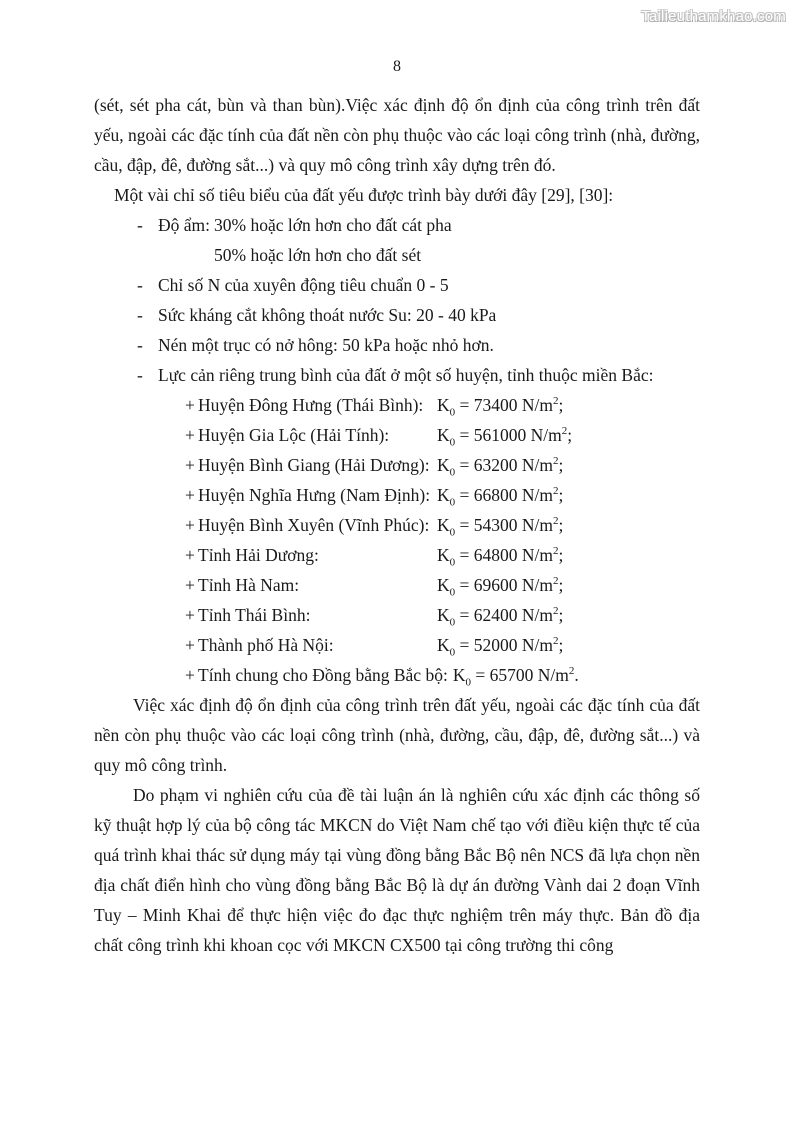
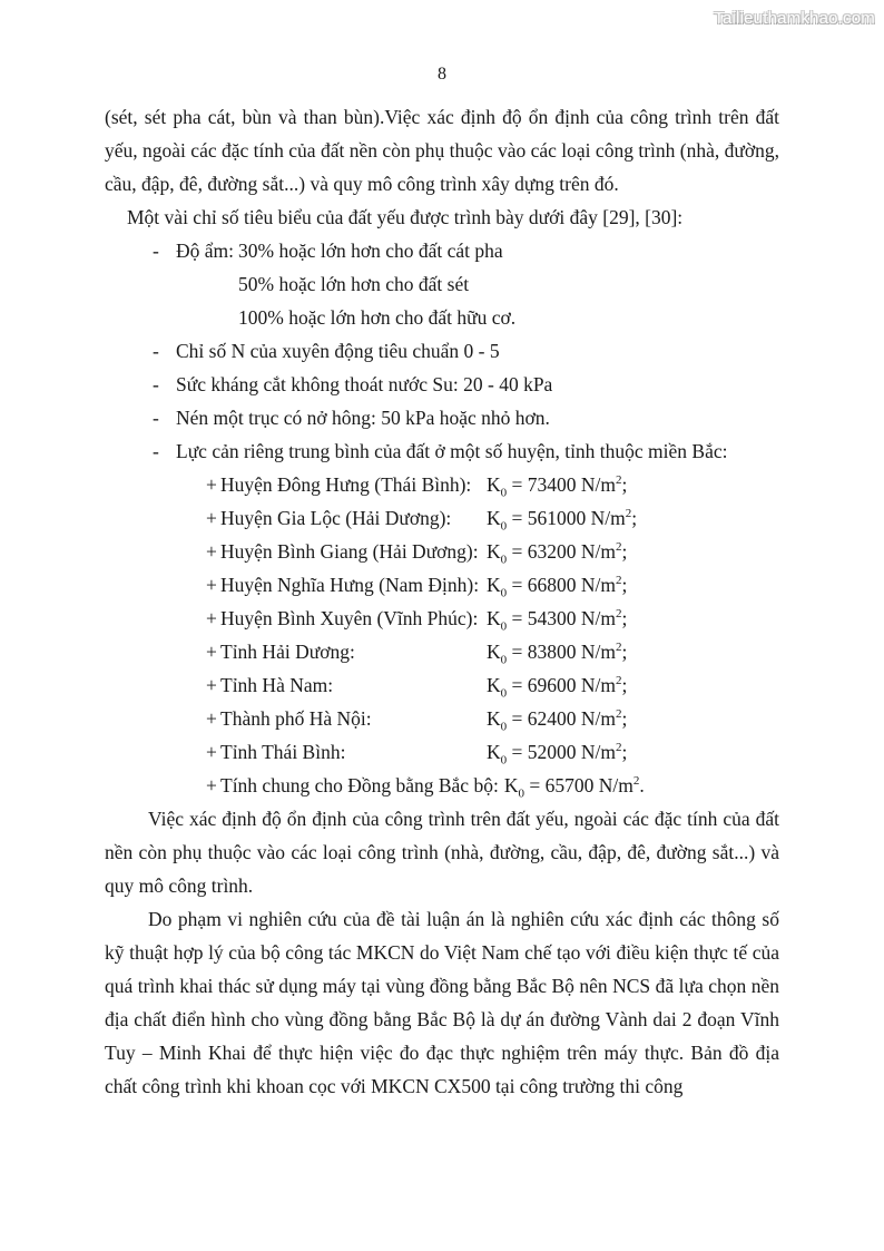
  Tailieuthamkhao.com
  8
  (sét, sét pha cát, bùn và than bùn).Việc xác định độ ổn định của công trình trên đất yếu, ngoài các đặc tính của đất nền còn phụ thuộc vào các loại công trình (nhà, đường, cầu, đập, đê, đường sắt...) và quy mô công trình xây dựng trên đó.
  Một vài chỉ số tiêu biểu của đất yếu được trình bày dưới đây [29], [30]:
  -
  Độ ẩm: 30% hoặc lớn hơn cho đất cát pha
  50% hoặc lớn hơn cho đất sét
+ 100% hoặc lớn hơn cho đất hữu cơ.
  -
  Chỉ số N của xuyên động tiêu chuẩn 0 - 5
  -
  Sức kháng cắt không thoát nước Su: 20 - 40 kPa
  -
  Nén một trục có nở hông: 50 kPa hoặc nhỏ hơn.
  -
  Lực cản riêng trung bình của đất ở một số huyện, tỉnh thuộc miền Bắc:
  +
  Huyện Đông Hưng (Thái Bình): K0 = 73400 N/m2;
  +
- Huyện Gia Lộc (Hải Tính): K0 = 561000 N/m2;
+ Huyện Gia Lộc (Hải Dương): K0 = 561000 N/m2;
  +
  Huyện Bình Giang (Hải Dương): K0 = 63200 N/m2;
  +
  Huyện Nghĩa Hưng (Nam Định): K0 = 66800 N/m2;
  +
  Huyện Bình Xuyên (Vĩnh Phúc): K0 = 54300 N/m2;
  +
- Tỉnh Hải Dương: K0 = 64800 N/m2;
+ Tỉnh Hải Dương: K0 = 83800 N/m2;
  +
  Tỉnh Hà Nam: K0 = 69600 N/m2;
  +
- Tỉnh Thái Bình: K0 = 62400 N/m2;
+ Thành phố Hà Nội: K0 = 62400 N/m2;
  +
- Thành phố Hà Nội: K0 = 52000 N/m2;
+ Tỉnh Thái Bình: K0 = 52000 N/m2;
  +
  Tính chung cho Đồng bằng Bắc bộ: K0 = 65700 N/m2.
  Việc xác định độ ổn định của công trình trên đất yếu, ngoài các đặc tính của đất nền còn phụ thuộc vào các loại công trình (nhà, đường, cầu, đập, đê, đường sắt...) và quy mô công trình.
  Do phạm vi nghiên cứu của đề tài luận án là nghiên cứu xác định các thông số kỹ thuật hợp lý của bộ công tác MKCN do Việt Nam chế tạo với điều kiện thực tế của quá trình khai thác sử dụng máy tại vùng đồng bằng Bắc Bộ nên NCS đã lựa chọn nền địa chất điển hình cho vùng đồng bằng Bắc Bộ là dự án đường Vành dai 2 đoạn Vĩnh Tuy – Minh Khai để thực hiện việc đo đạc thực nghiệm trên máy thực. Bản đồ địa chất công trình khi khoan cọc với MKCN CX500 tại công trường thi công
